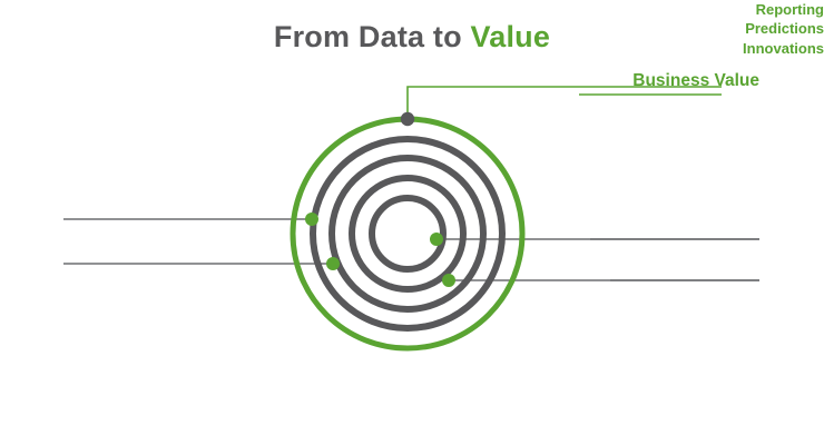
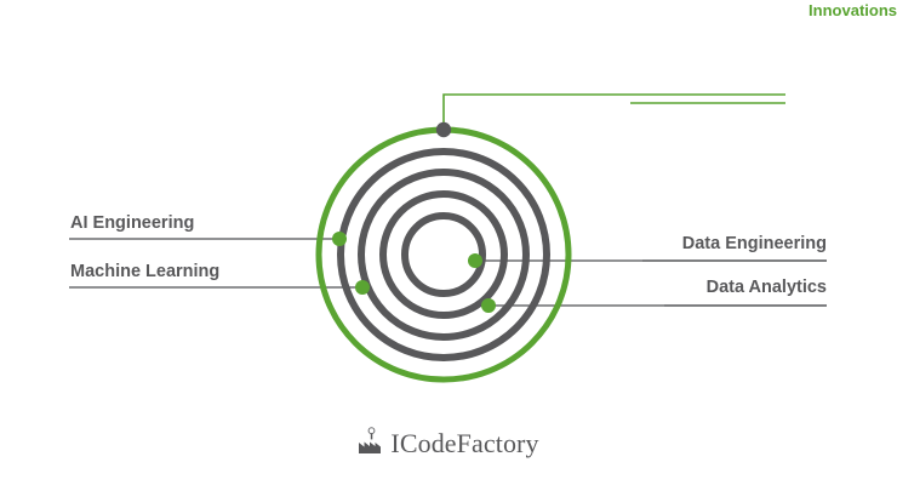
- From Data to Value
- Business Value
- Reporting
- Predictions
  Innovations
+ Data Engineering
+ Data Analytics
+ AI Engineering
+ Machine Learning
+ ICodeFactory
